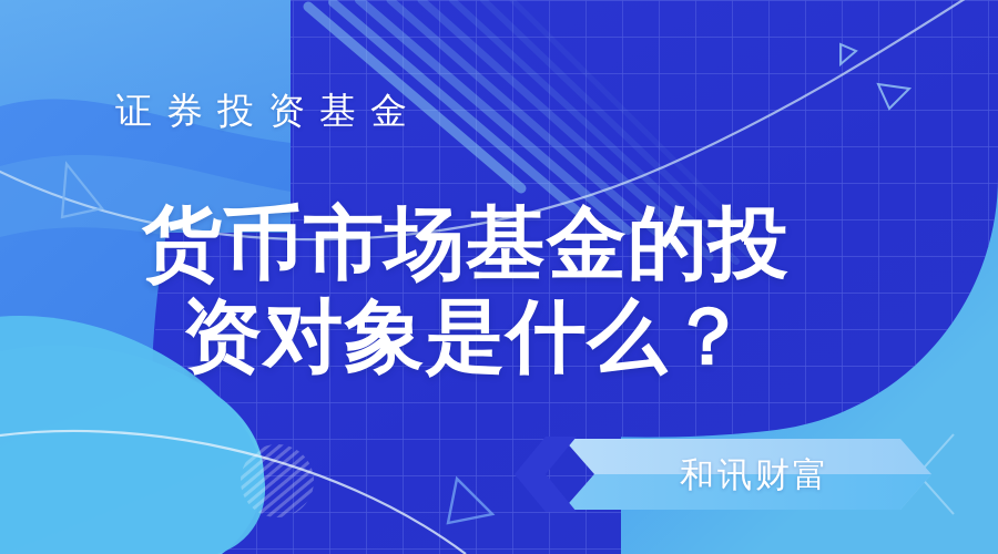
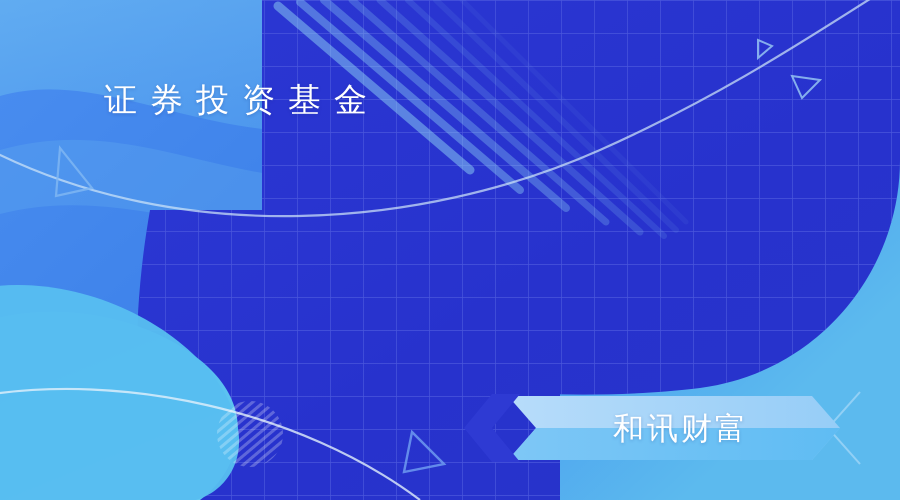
  证券投资基金
- 货币市场基金的投
- 资对象是什么？
  和讯财富
